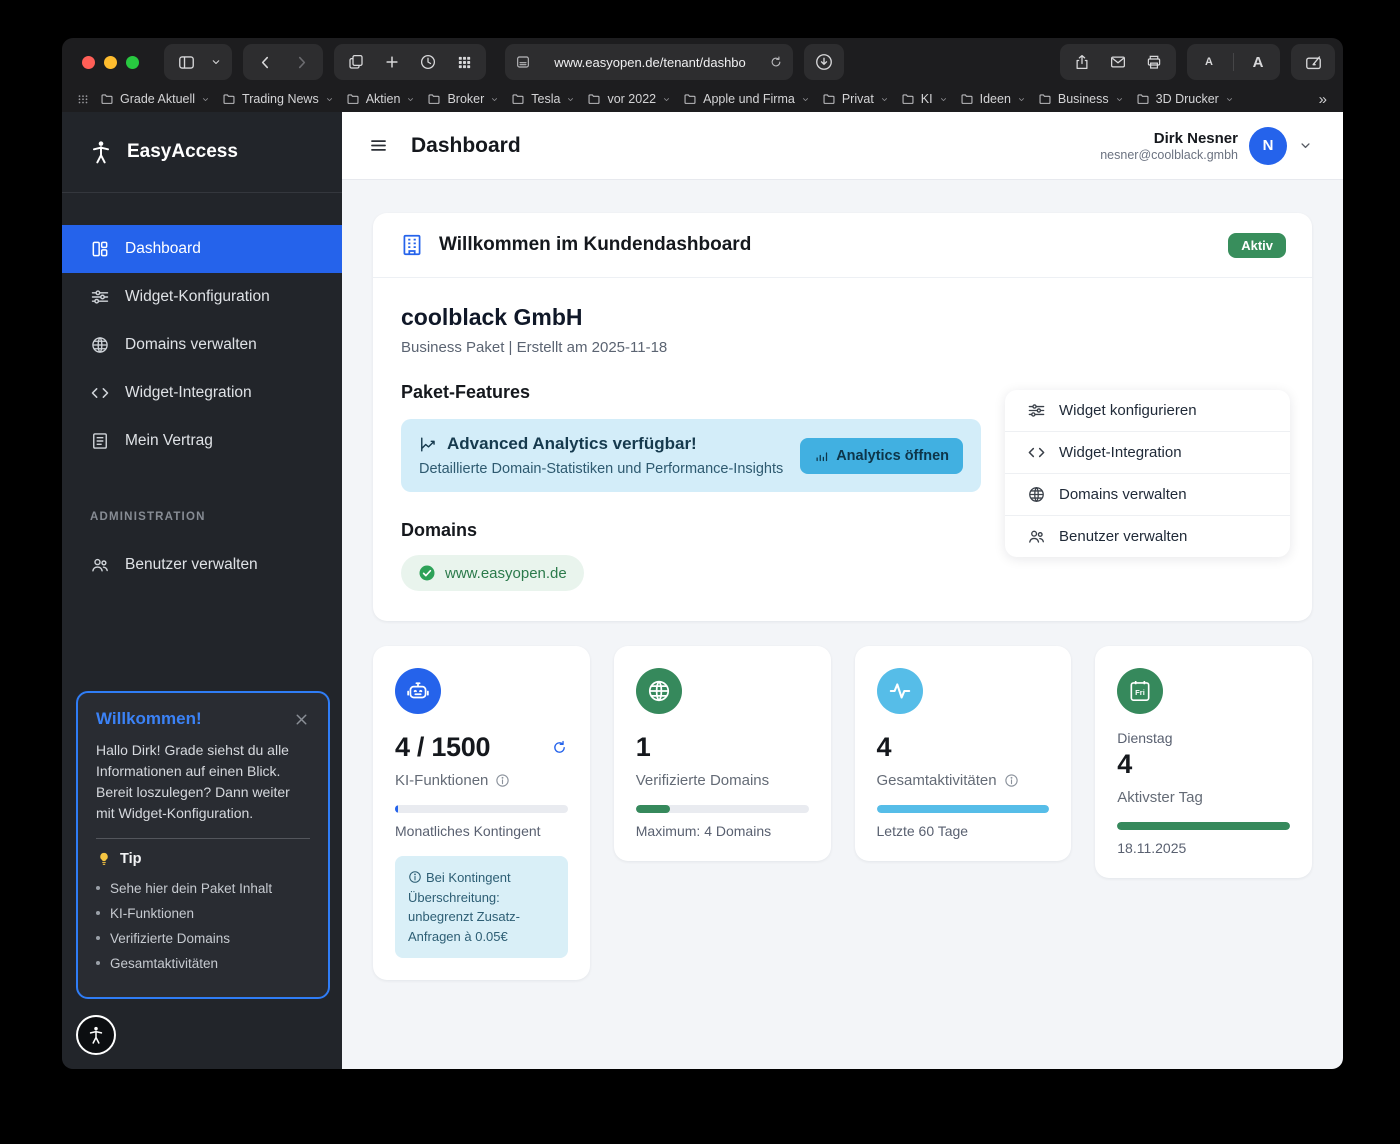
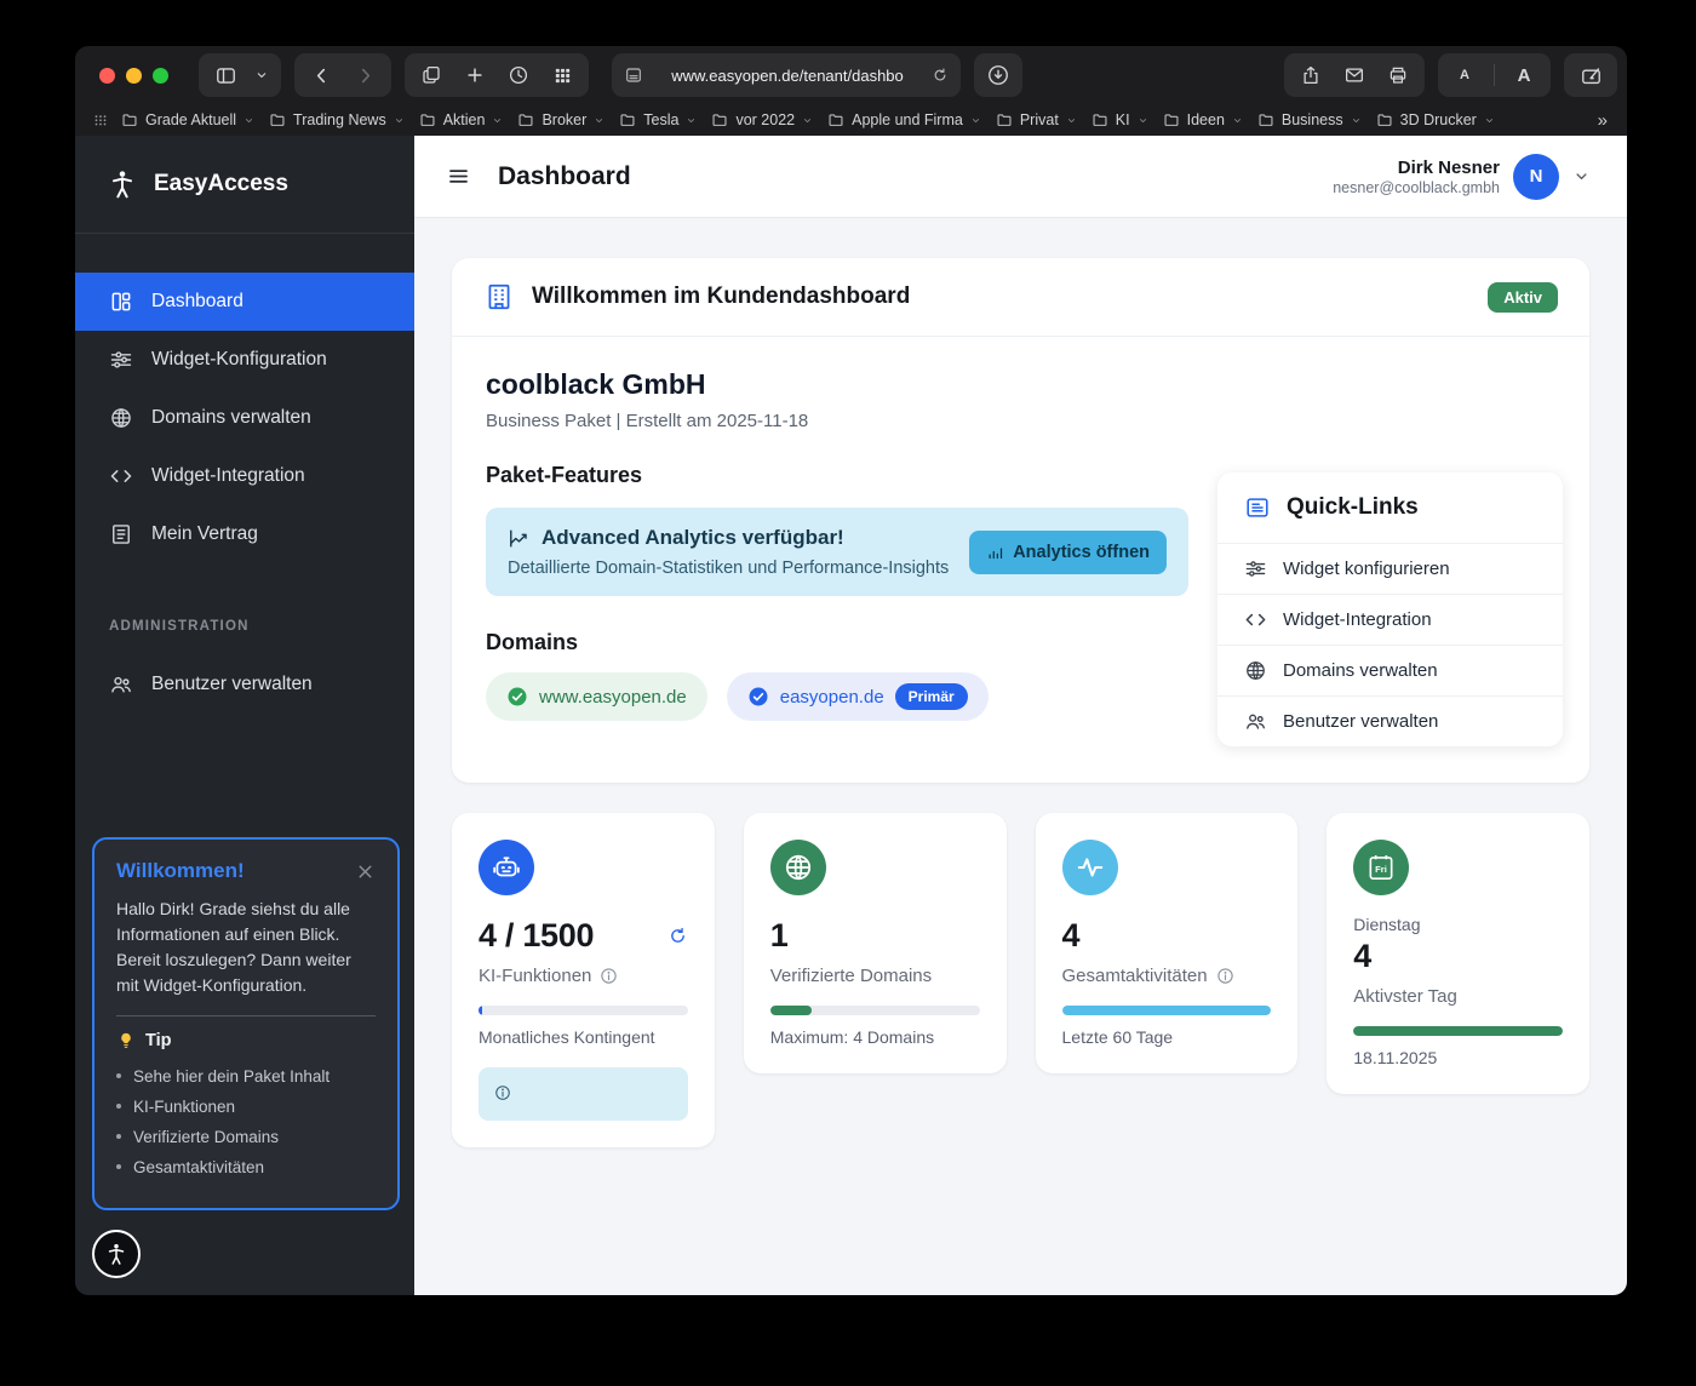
  www.easyopen.de/tenant/dashbo
  A
  A
  Grade Aktuell
  Trading News
  Aktien
  Broker
  Tesla
  vor 2022
  Apple und Firma
  Privat
  KI
  Ideen
  Business
  3D Drucker
  »
  EasyAccess
  Dashboard
  Widget-Konfiguration
  Domains verwalten
  Widget-Integration
  Mein Vertrag
  ADMINISTRATION
  Benutzer verwalten
  Willkommen!
  Hallo Dirk! Grade siehst du alle Informationen auf einen Blick. Bereit loszulegen? Dann weiter mit Widget-Konfiguration.
  Tip
  Sehe hier dein Paket Inhalt
  KI-Funktionen
  Verifizierte Domains
  Gesamtaktivitäten
  Dashboard
  Dirk Nesner
  nesner@coolblack.gmbh
  N
  Willkommen im Kundendashboard
  Aktiv
  coolblack GmbH
  Business Paket | Erstellt am 2025-11-18
  Paket-Features
  Advanced Analytics verfügbar!
  Detaillierte Domain-Statistiken und Performance-Insights
  Analytics öffnen
  Domains
  www.easyopen.de
+ easyopen.de
+ Primär
+ Quick-Links
  Widget konfigurieren
  Widget-Integration
  Domains verwalten
  Benutzer verwalten
  4 / 1500
  KI-Funktionen
  Monatliches Kontingent
- Bei Kontingent Überschreitung: unbegrenzt Zusatz-Anfragen à 0.05€
  1
  Verifizierte Domains
  Maximum: 4 Domains
  4
  Gesamtaktivitäten
  Letzte 60 Tage
  Dienstag
  4
  Aktivster Tag
  18.11.2025
